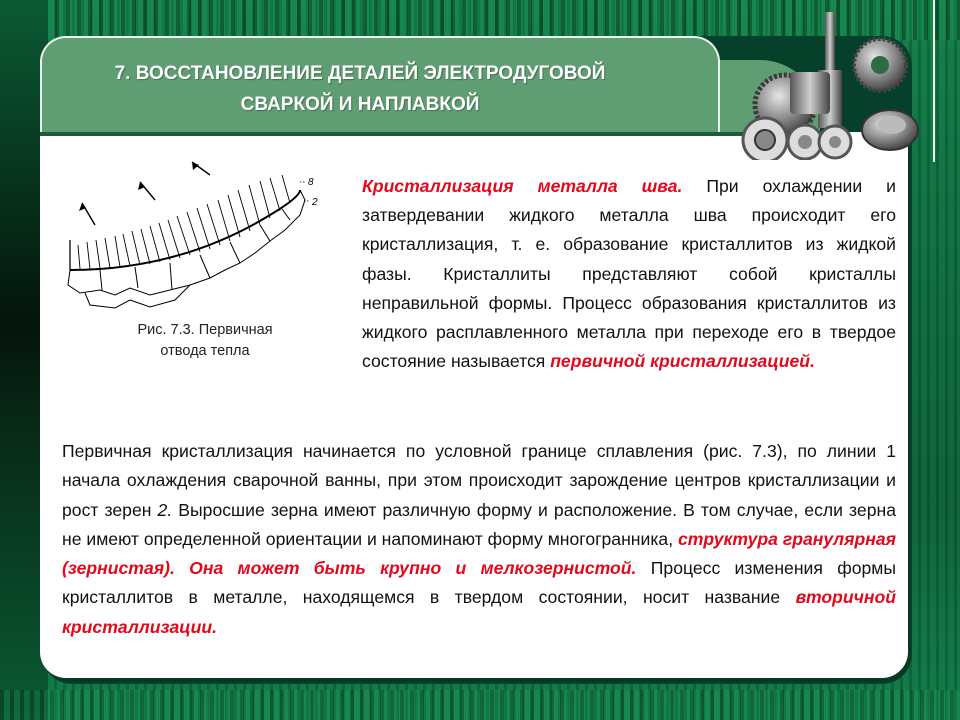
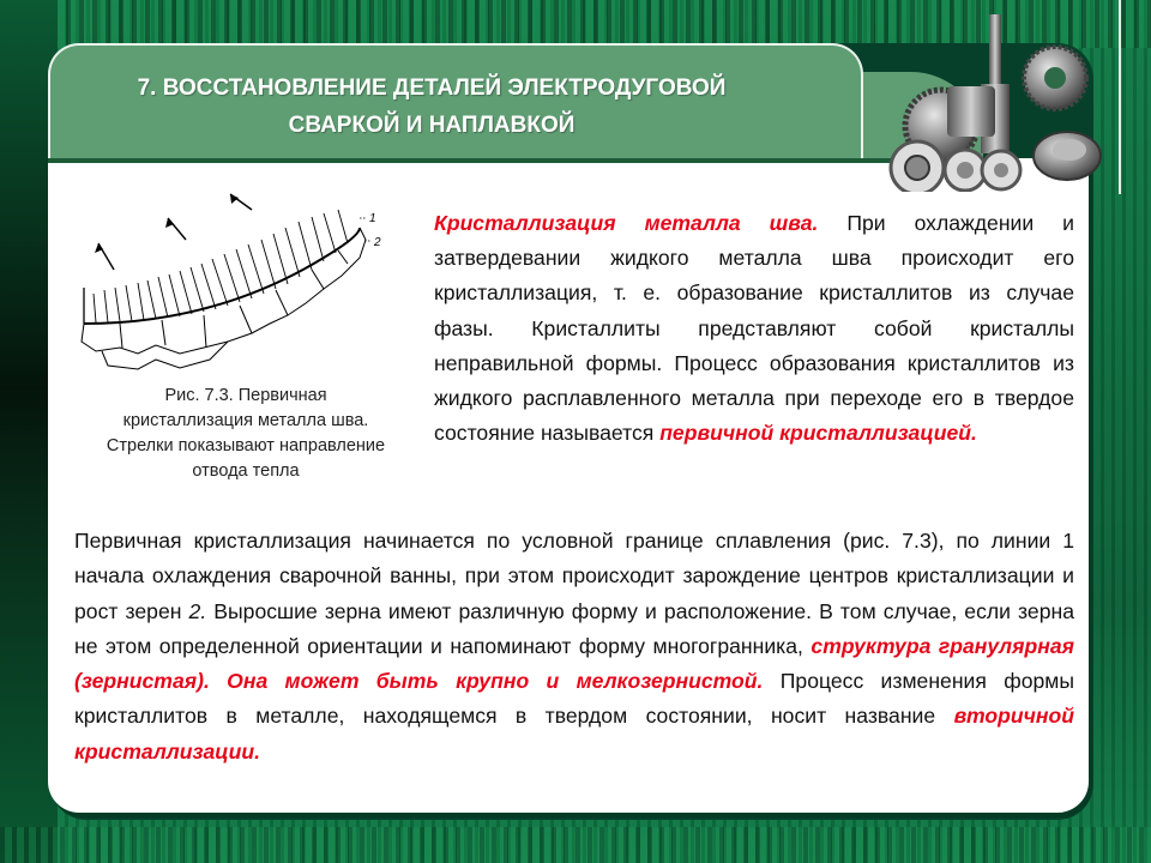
  7. ВОССТАНОВЛЕНИЕ ДЕТАЛЕЙ ЭЛЕКТРОДУГОВОЙ
  СВАРКОЙ И НАПЛАВКОЙ
- 8
+ 1
  2
  Рис. 7.3. Первичная
+ кристаллизация металла шва.
+ Стрелки показывают направление
  отвода тепла
- Кристаллизация металла шва. При охлаждении и затвердевании жидкого металла шва происходит его кристаллизация, т. е. образование кристаллитов из жидкой фазы. Кристаллиты представляют собой кристаллы неправильной формы. Процесс образования кристаллитов из жидкого расплавленного металла при переходе его в твердое состояние называется первичной кристаллизацией.
+ Кристаллизация металла шва. При охлаждении и затвердевании жидкого металла шва происходит его кристаллизация, т. е. образование кристаллитов из случае фазы. Кристаллиты представляют собой кристаллы неправильной формы. Процесс образования кристаллитов из жидкого расплавленного металла при переходе его в твердое состояние называется первичной кристаллизацией.
- Первичная кристаллизация начинается по условной границе сплавления (рис. 7.3), по линии 1 начала охлаждения сварочной ванны, при этом происходит зарождение центров кристаллизации и рост зерен 2. Выросшие зерна имеют различную форму и расположение. В том случае, если зерна не имеют определенной ориентации и напоминают форму многогранника, структура гранулярная (зернистая). Она может быть крупно и мелкозернистой. Процесс изменения формы кристаллитов в металле, находящемся в твердом состоянии, носит название вторичной кристаллизации.
+ Первичная кристаллизация начинается по условной границе сплавления (рис. 7.3), по линии 1 начала охлаждения сварочной ванны, при этом происходит зарождение центров кристаллизации и рост зерен 2. Выросшие зерна имеют различную форму и расположение. В том случае, если зерна не этом определенной ориентации и напоминают форму многогранника, структура гранулярная (зернистая). Она может быть крупно и мелкозернистой. Процесс изменения формы кристаллитов в металле, находящемся в твердом состоянии, носит название вторичной кристаллизации.
